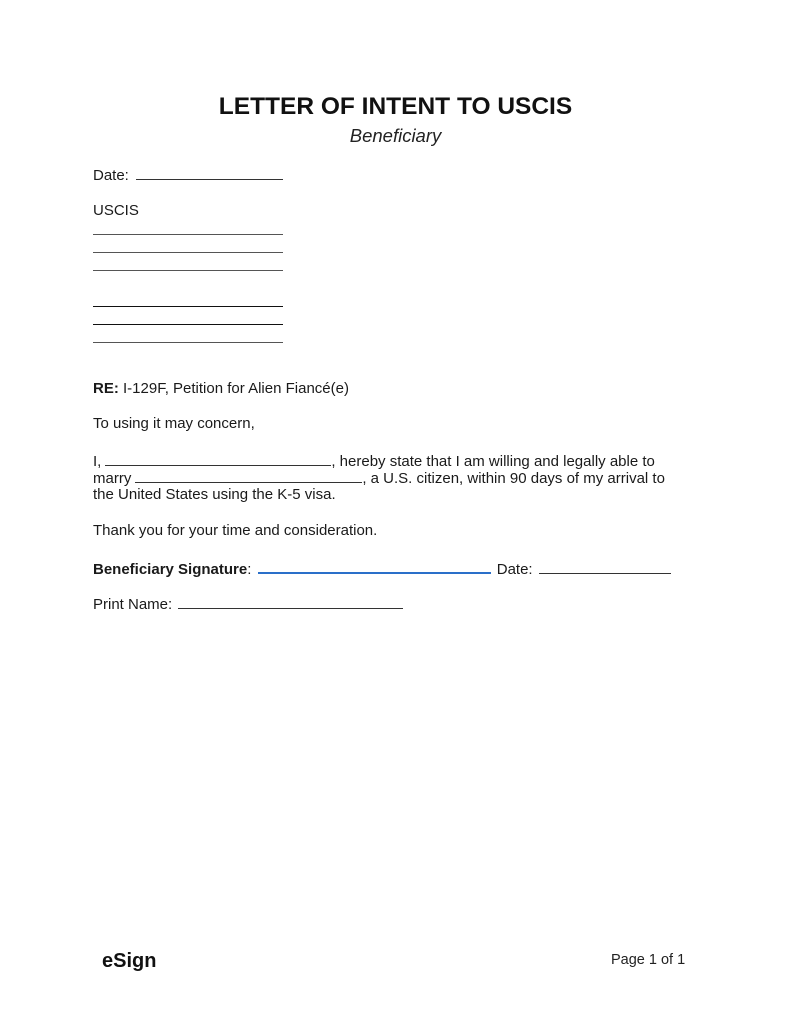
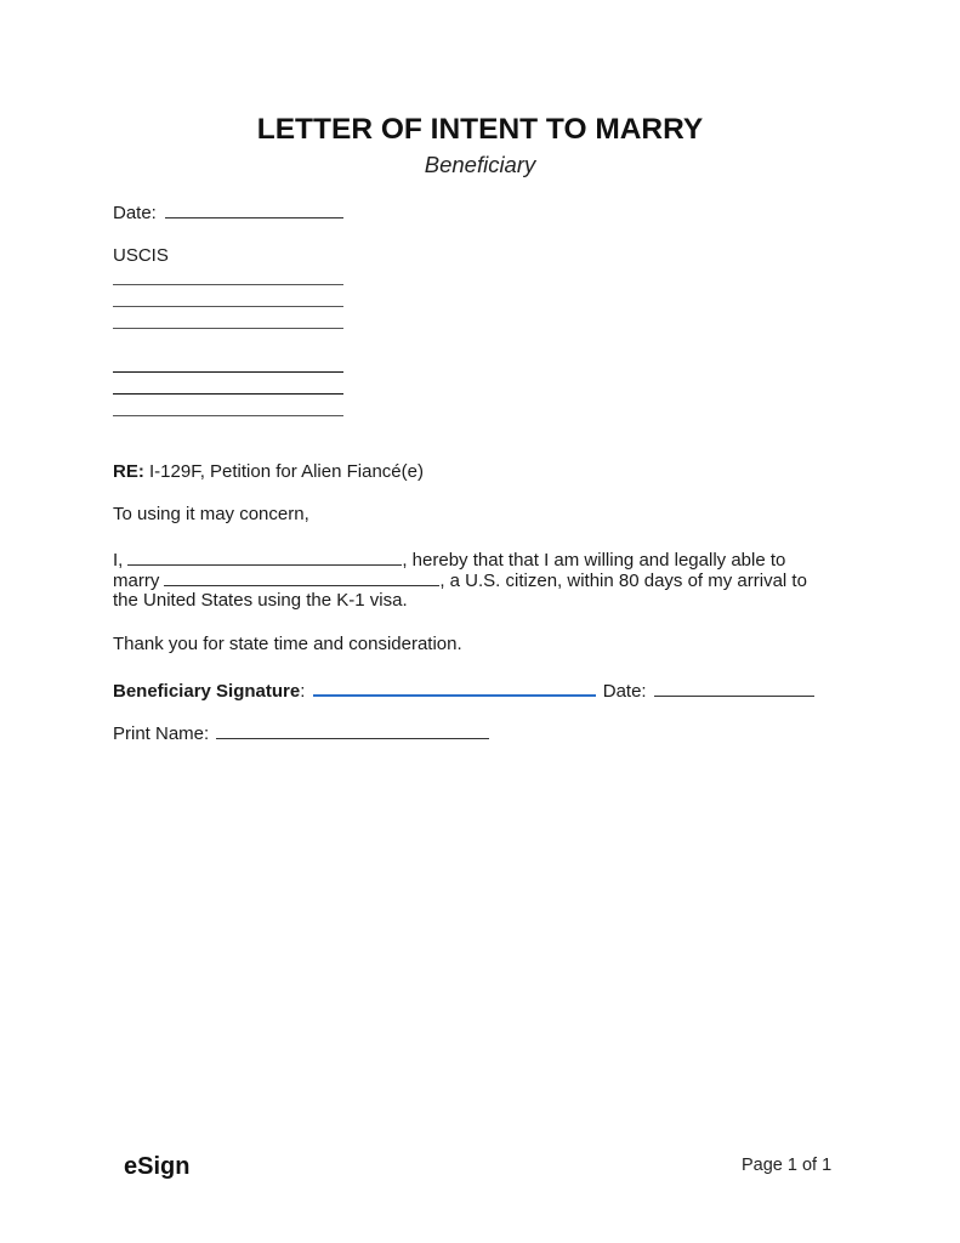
- LETTER OF INTENT TO USCIS
+ LETTER OF INTENT TO MARRY
  Beneficiary
  Date:
  USCIS
  RE: I-129F, Petition for Alien Fiancé(e)
  To using it may concern,
- I, , hereby state that I am willing and legally able to
+ I, , hereby that that I am willing and legally able to
- marry , a U.S. citizen, within 90 days of my arrival to
+ marry , a U.S. citizen, within 80 days of my arrival to
- the United States using the K-5 visa.
+ the United States using the K-1 visa.
- Thank you for your time and consideration.
+ Thank you for state time and consideration.
  Beneficiary Signature: Date:
  Print Name:
  eSign
  Page 1 of 1
